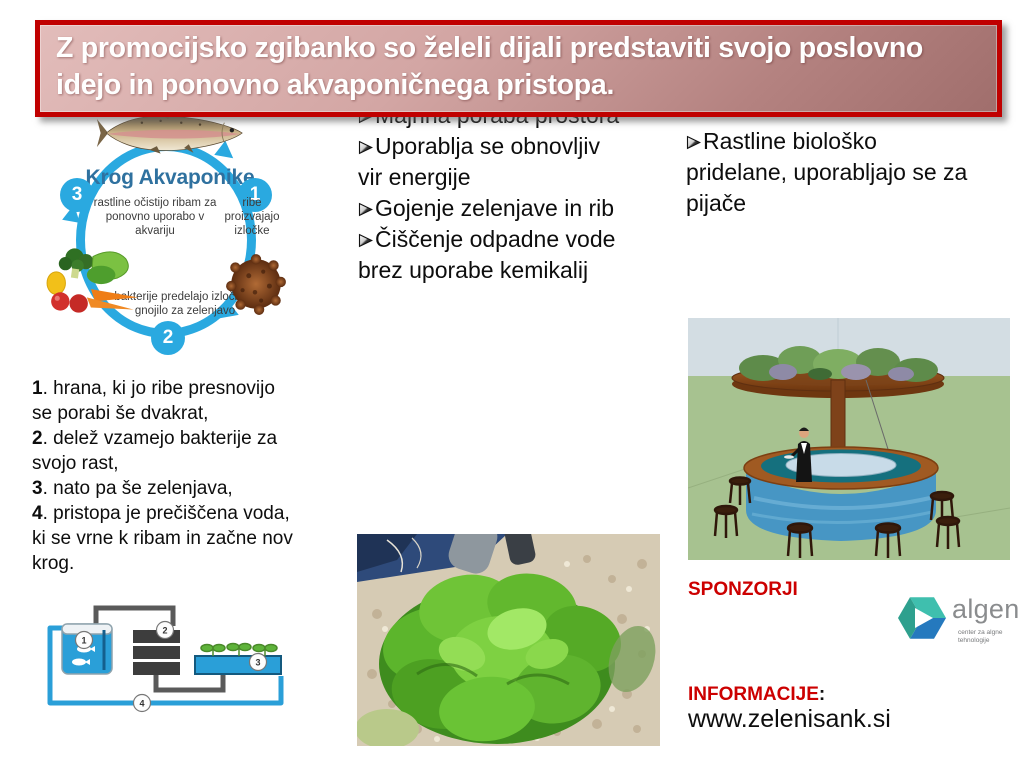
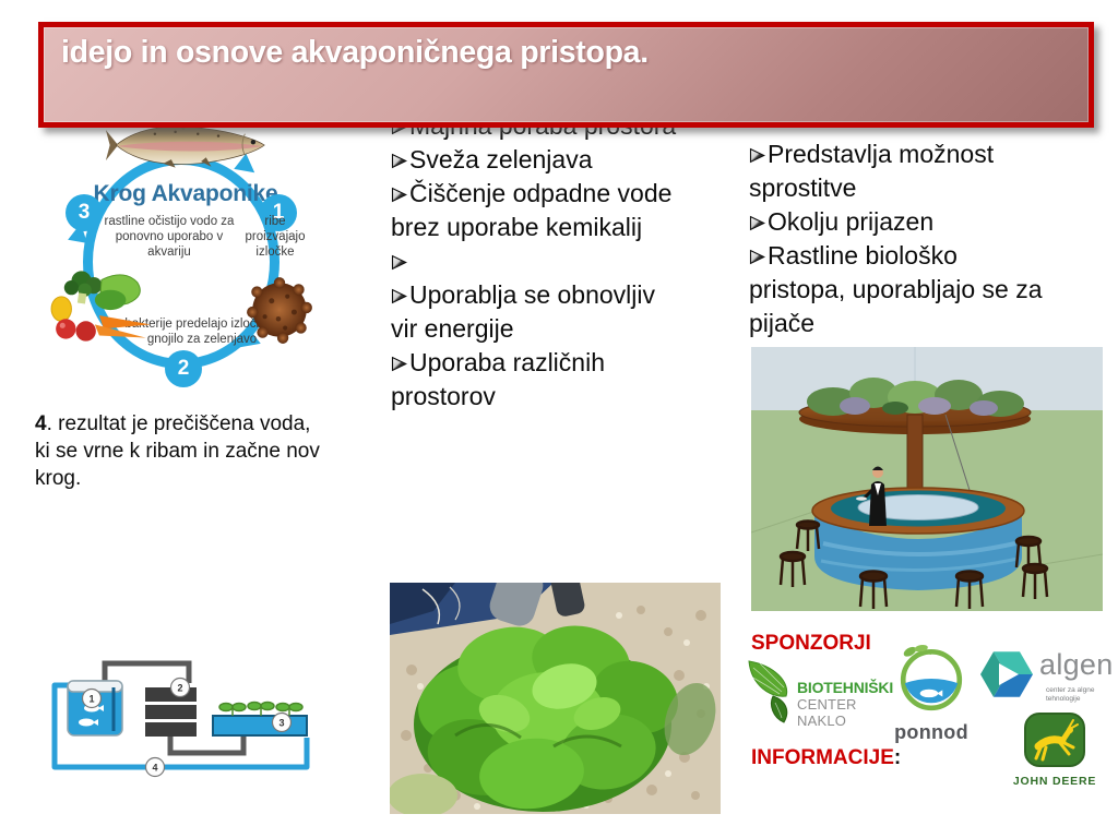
- Z promocijsko zgibanko so želeli dijali predstaviti svojo poslovno
- idejo in ponovno akvaponičnega pristopa.
+ idejo in osnove akvaponičnega pristopa.
  Krog Akvaponike
  3
  1
  2
- rastline očistijo ribam za ponovno uporabo v akvariju
+ rastline očistijo vodo za ponovno uporabo v akvariju
  ribe proizvajajo izločke
  erije predelajo izloč gnojilo za zelenjavo
- 1. hrana, ki jo ribe presnovijo se porabi še dvakrat,
- 2. delež vzamejo bakterije za svojo rast,
- 3. nato pa še zelenjava,
- 4. pristopa je prečiščena voda, ki se vrne k ribam in začne nov krog.
+ 4. rezultat je prečiščena voda, ki se vrne k ribam in začne nov krog.
  1
  2
  3
  4
+ Sveža zelenjava
- Uporablja se obnovljiv vir energije
+ Čiščenje odpadne vode brez uporabe kemikalij
- Gojenje zelenjave in rib
- Čiščenje odpadne vode brez uporabe kemikalij
+ Uporablja se obnovljiv vir energije
+ Uporaba različnih prostorov
+ Predstavlja možnost sprostitve
+ Okolju prijazen
- Rastline biološko pridelane, uporabljajo se za pijače
+ Rastline biološko pristopa, uporabljajo se za pijače
  SPONZORJI
+ BIOTEHNIŠKI
+ CENTER NAKLO
+ ponnod
  algen
+ JOHN DEERE
  INFORMACIJE:
- www.zelenisank.si
